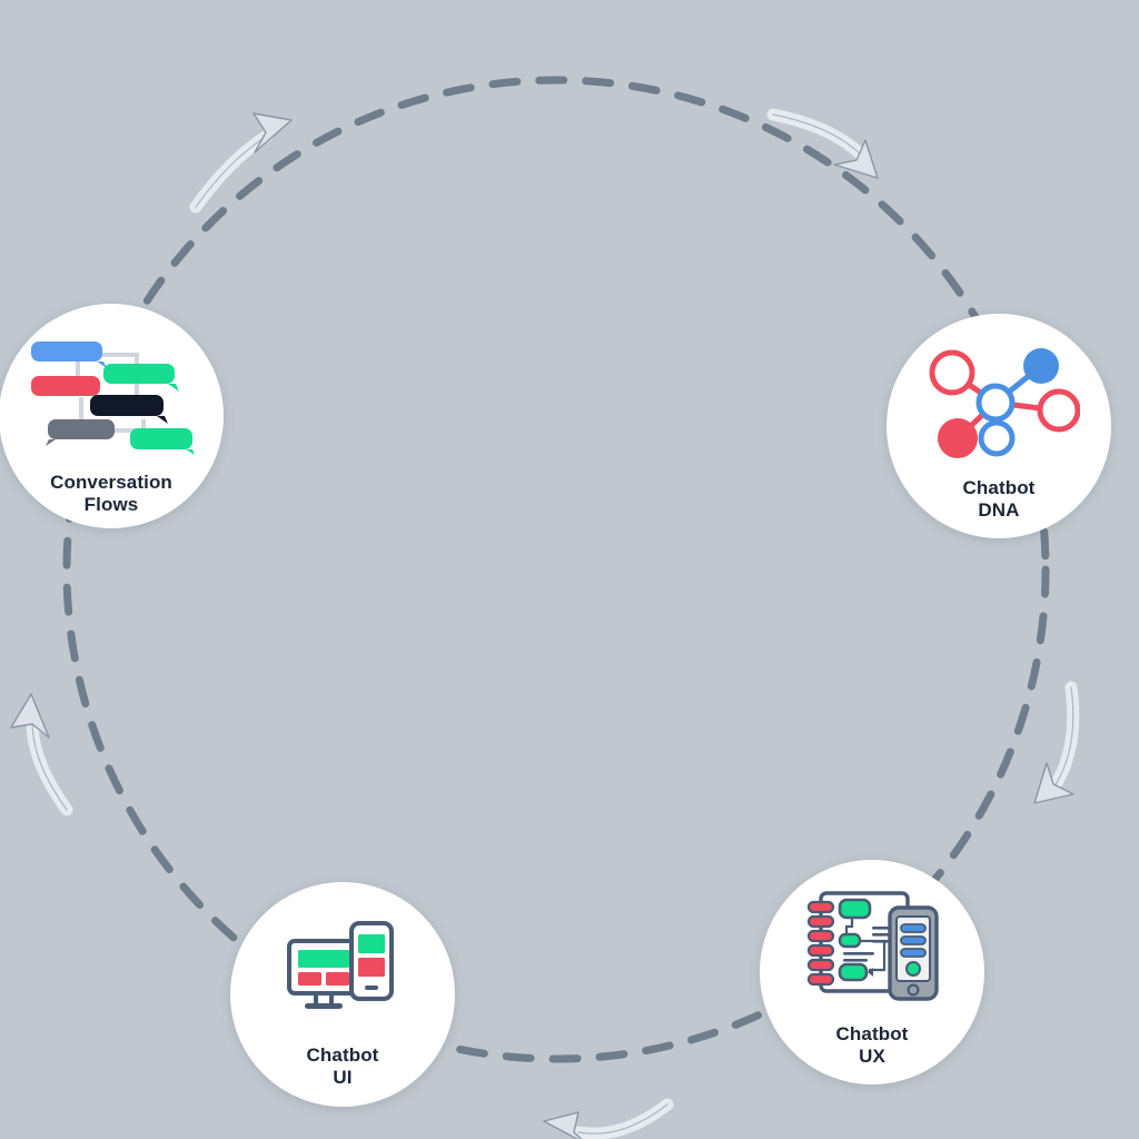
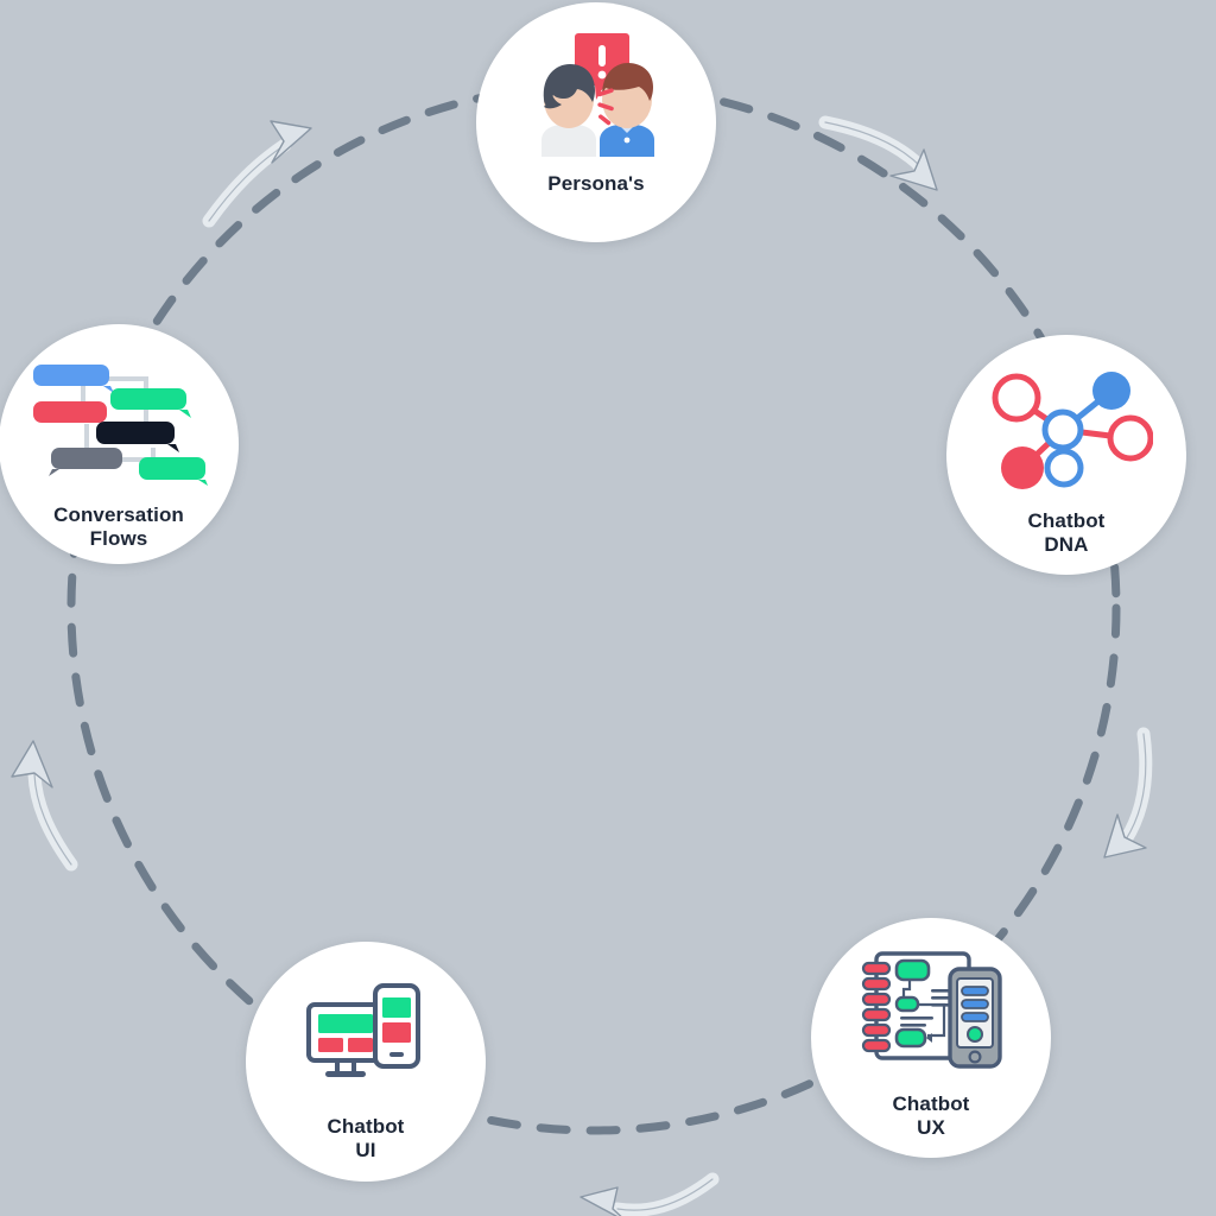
+ Persona's
  Chatbot
  DNA
  Chatbot
  UX
  Chatbot
  UI
  Conversation
  Flows
